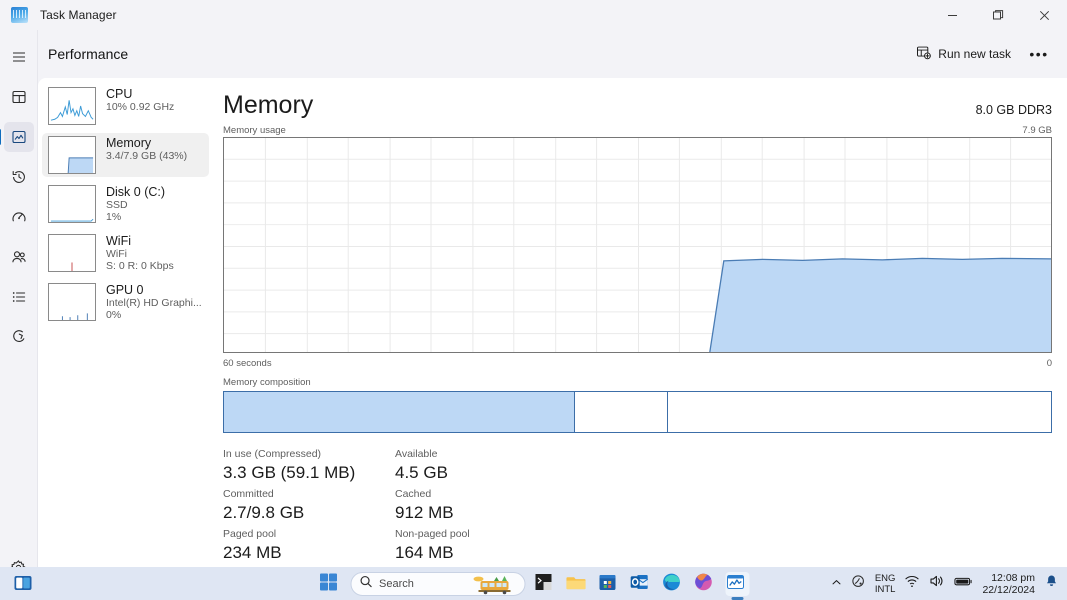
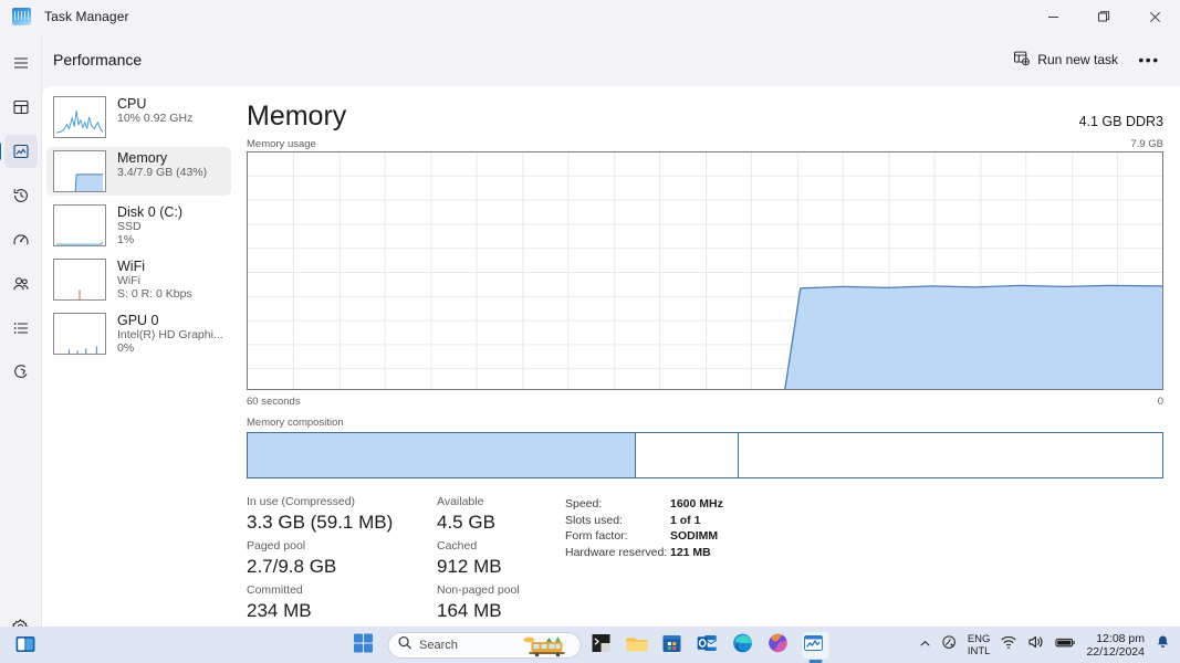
  Task Manager
  Performance
  Run new task
  •••
  CPU
  10% 0.92 GHz
  Memory
  3.4/7.9 GB (43%)
  Disk 0 (C:)
  SSD
  1%
  WiFi
  WiFi
  S: 0 R: 0 Kbps
  GPU 0
  Intel(R) HD Graphi...
  0%
  Memory
- 8.0 GB DDR3
+ 4.1 GB DDR3
  Memory usage
  7.9 GB
  60 seconds
  0
  Memory composition
  In use (Compressed)
  3.3 GB (59.1 MB)
- Committed
+ Paged pool
  2.7/9.8 GB
- Paged pool
+ Committed
  234 MB
  Available
  4.5 GB
  Cached
  912 MB
  Non-paged pool
  164 MB
+ Speed:
+ 1600 MHz
+ Slots used:
+ 1 of 1
+ Form factor:
+ SODIMM
+ Hardware reserved:
+ 121 MB
  Search
  ENG
  INTL
  12:08 pm
  22/12/2024
